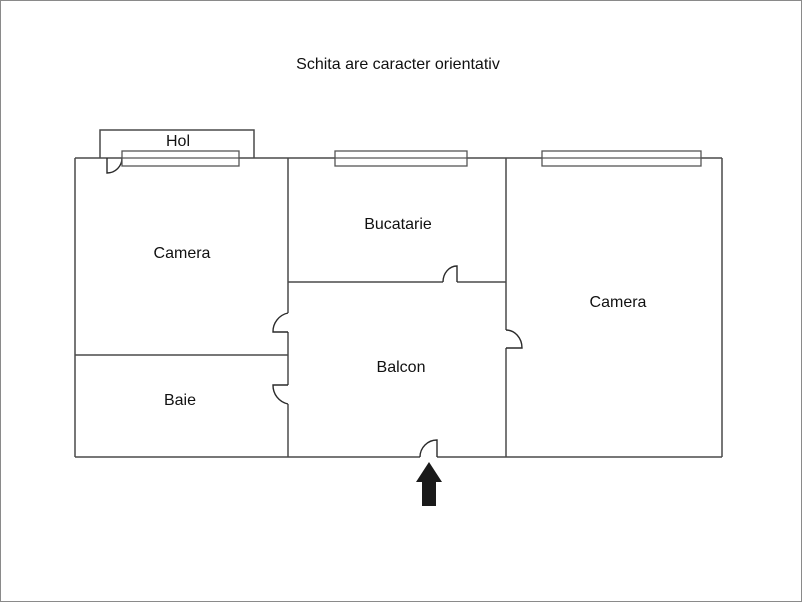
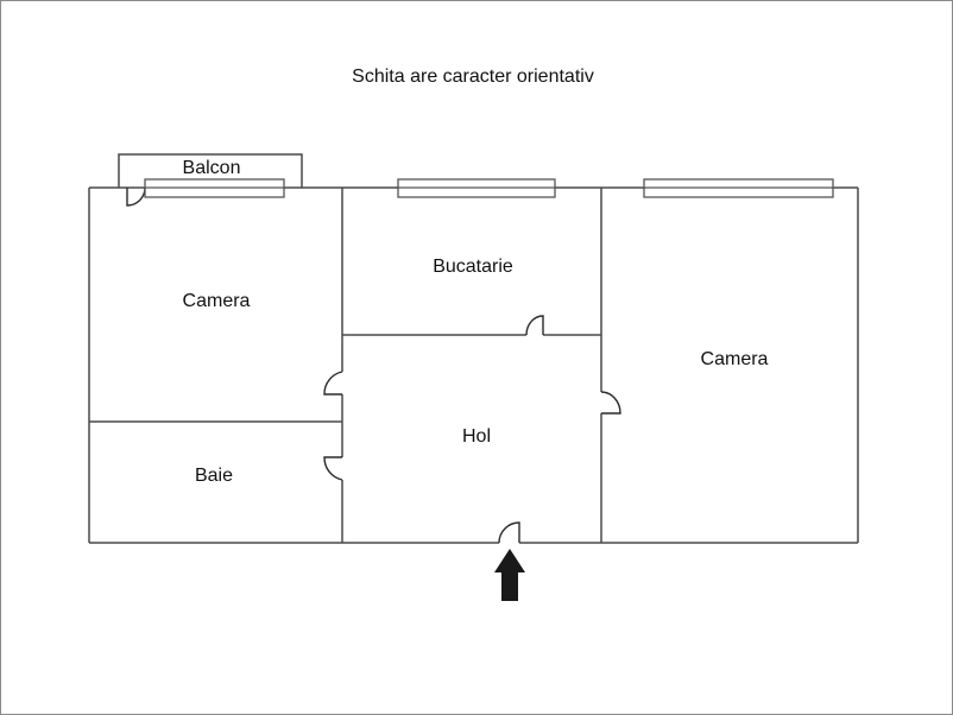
  Schita are caracter orientativ
  Camera
  Baie
  Bucatarie
- Balcon
+ Hol
  Camera
- Hol
+ Balcon
